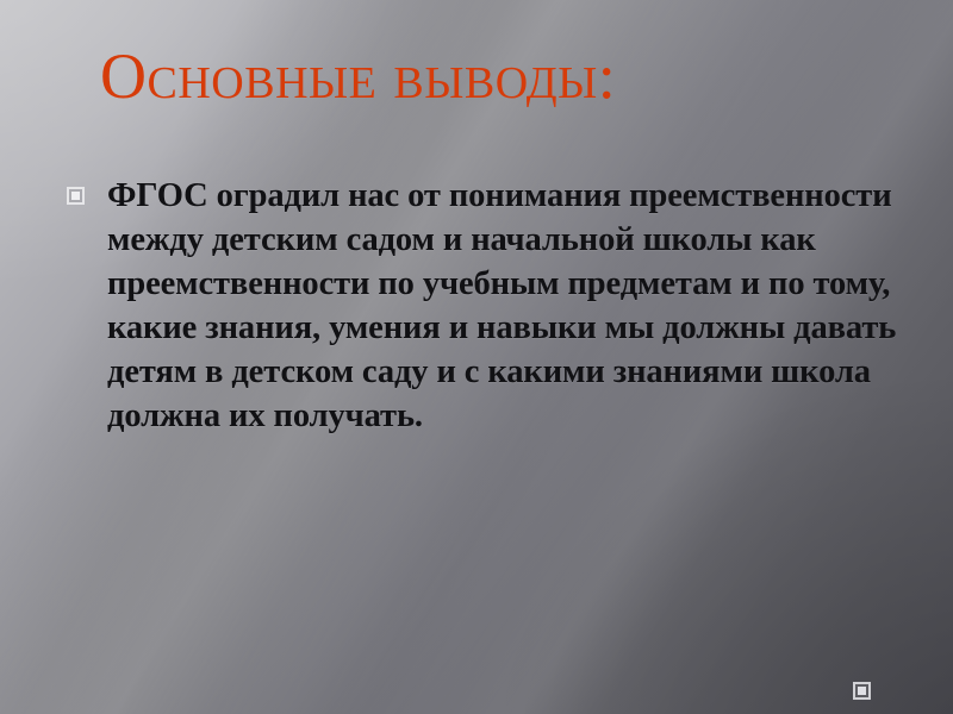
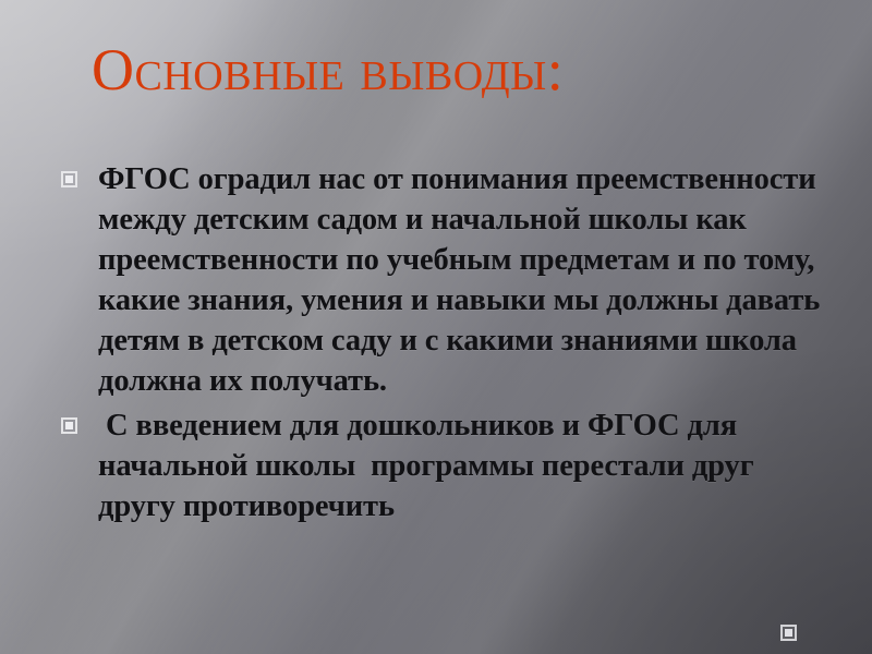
  Основные выводы:
  ФГОС оградил нас от понимания преемственности между детским садом и начальной школы как преемственности по учебным предметам и по тому, какие знания, умения и навыки мы должны давать детям в детском саду и с какими знаниями школа должна их получать.
+ С введением для дошкольников и ФГОС для начальной школы программы перестали друг другу противоречить
